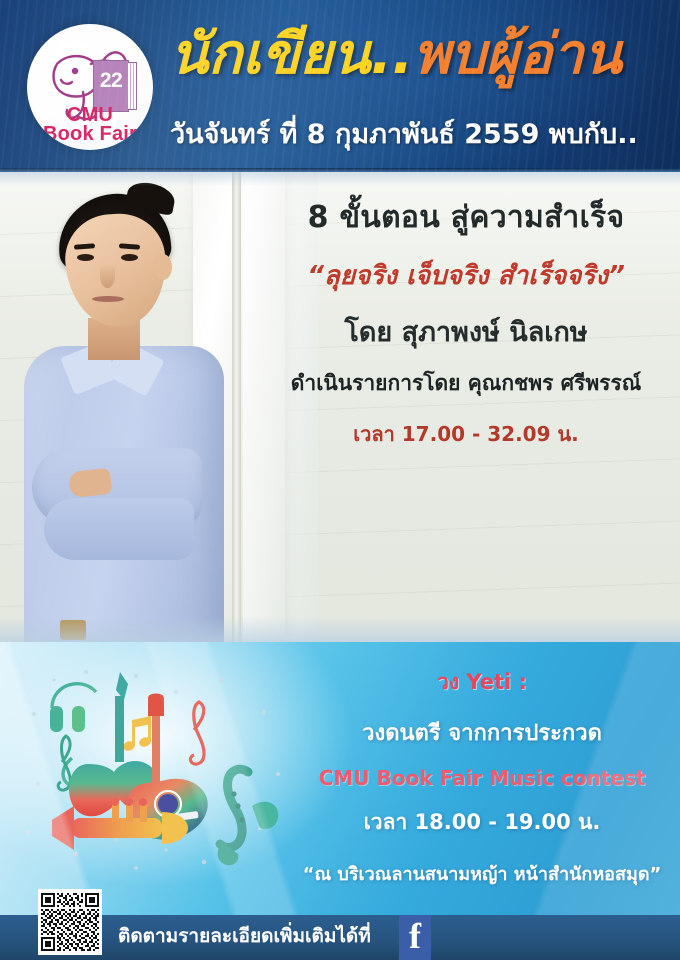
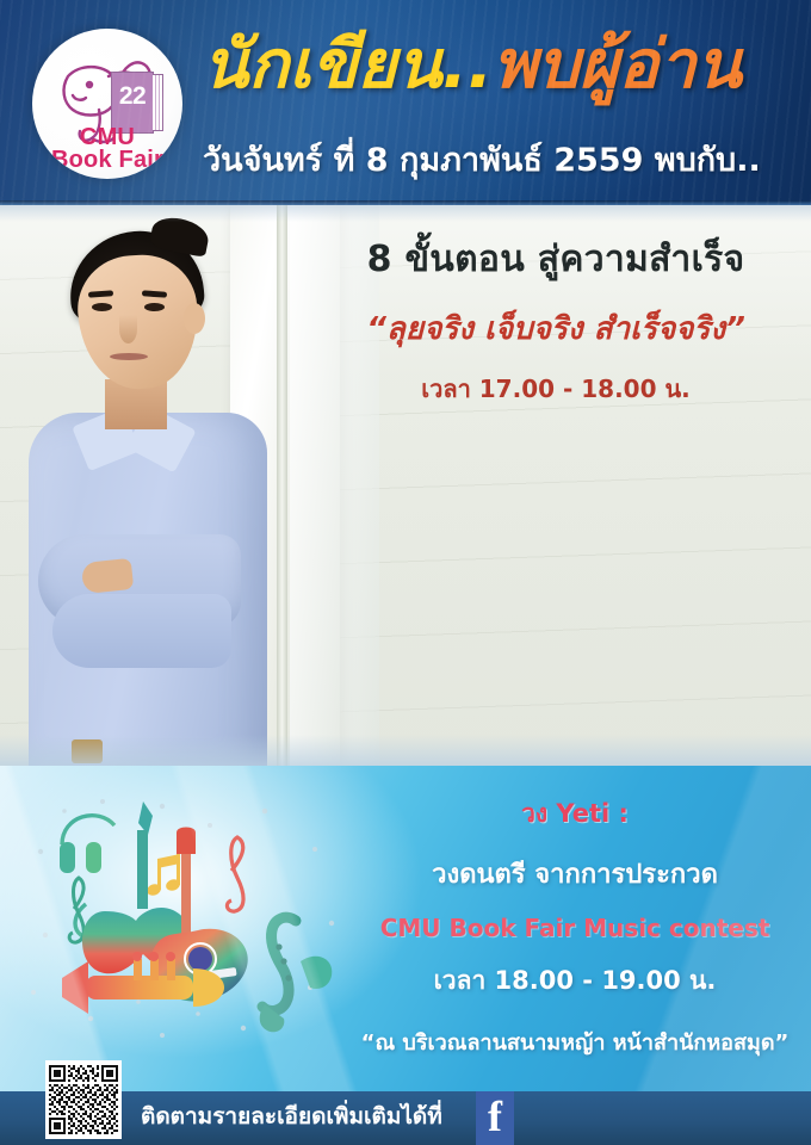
  8 ขั้นตอน สู่ความสำเร็จ
  “ลุยจริง เจ็บจริง สำเร็จจริง”
- โดย สุภาพงษ์ นิลเกษ
- ดำเนินรายการโดย คุณกชพร ศรีพรรณ์
- เวลา 17.00 - 32.09 น.
+ เวลา 17.00 - 18.00 น.
  ติดตามรายละเอียดเพิ่มเติมได้ที่
  f
